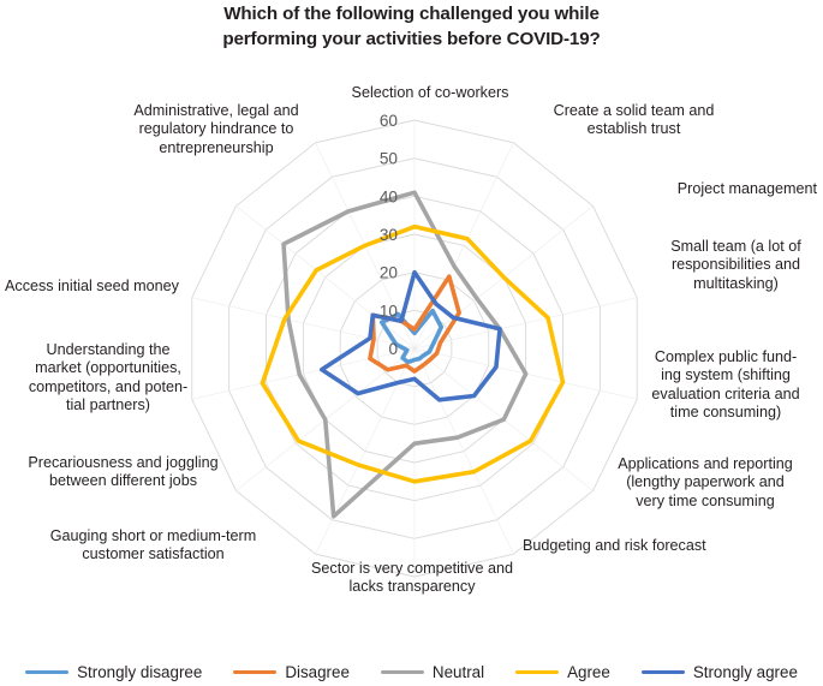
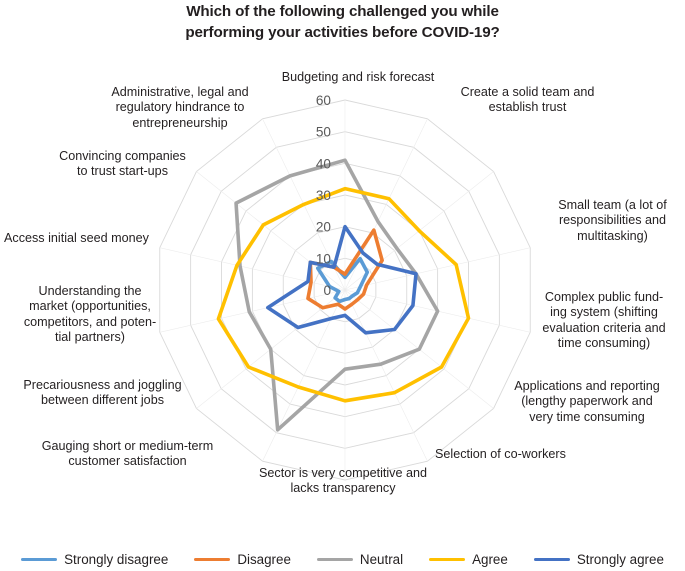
  Which of the following challenged you while
  performing your activities before COVID-19?
  60
  50
  40
  30
  20
  10
  0
- Selection of co-workers
+ Budgeting and risk forecast
  Create a solid team and
  establish trust
- Project management
  Small team (a lot of
  responsibilities and
  multitasking)
  Complex public fund-
  ing system (shifting
  evaluation criteria and
  time consuming)
  Applications and reporting
  (lengthy paperwork and
  very time consuming
- Budgeting and risk forecast
+ Selection of co-workers
  Sector is very competitive and
  lacks transparency
  Gauging short or medium-term
  customer satisfaction
  Precariousness and joggling
  between different jobs
  Understanding the
  market (opportunities,
  competitors, and poten-
  tial partners)
  Access initial seed money
+ Convincing companies
+ to trust start-ups
  Administrative, legal and
  regulatory hindrance to
  entrepreneurship
  Strongly disagree
  Disagree
  Neutral
  Agree
  Strongly agree
